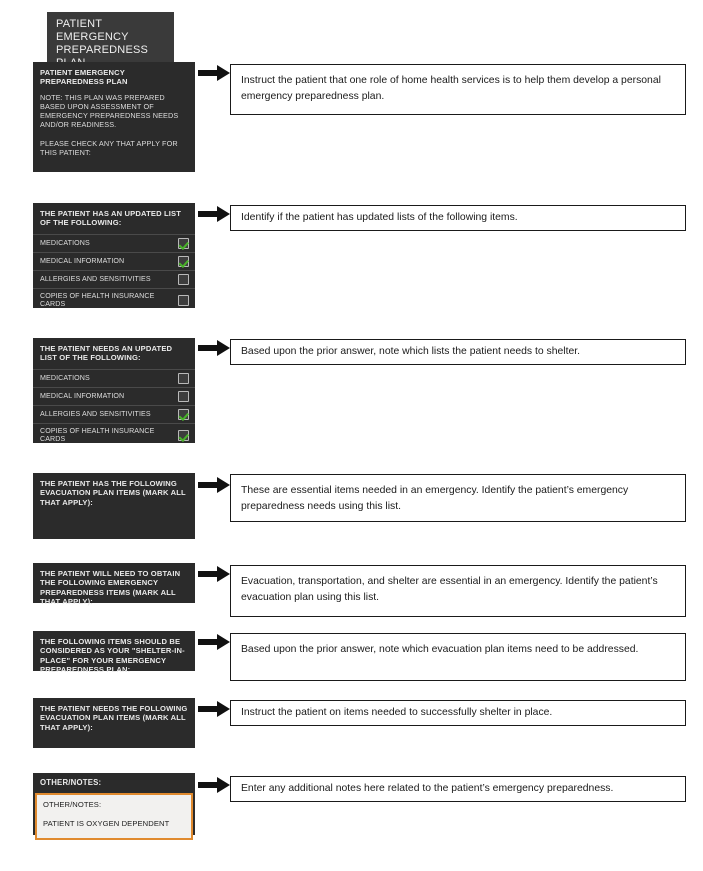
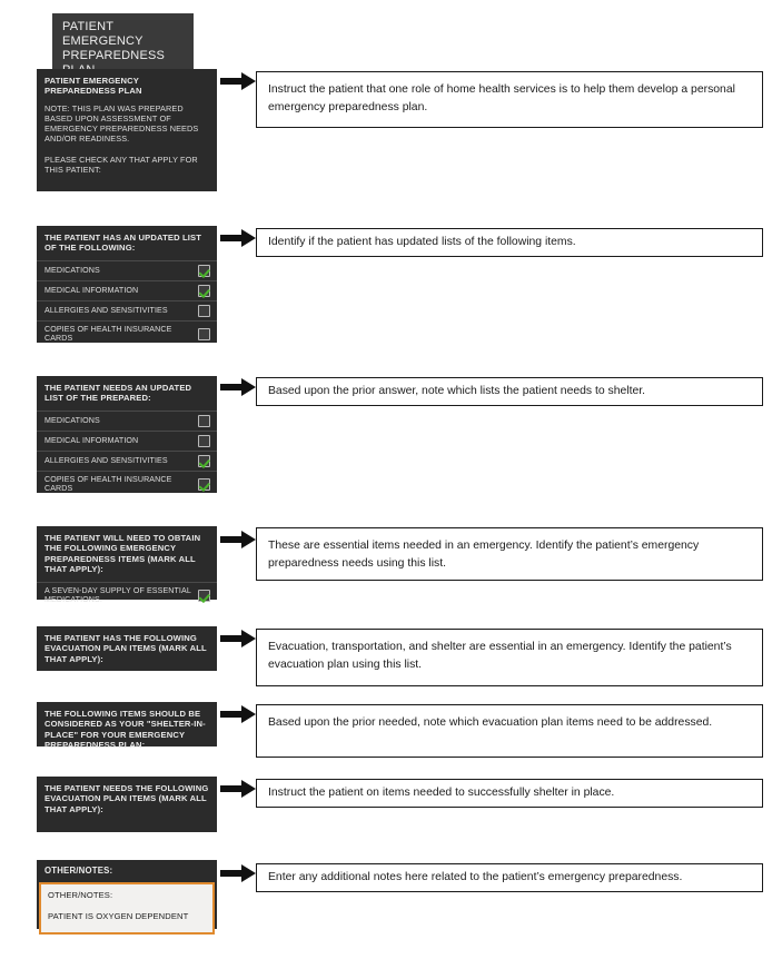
  PATIENT EMERGENCY PREPAREDNESS
  PATIENT EMERGENCY PREPAREDNESS PLAN
  NOTE: THIS PLAN WAS PREPARED BASED UPON ASSESSMENT OF EMERGENCY PREPAREDNESS NEEDS AND/OR READINESS.
  PLEASE CHECK ANY THAT APPLY FOR THIS PATIENT:
  Instruct the patient that one role of home health services is to help them develop a personal emergency preparedness plan.
  THE PATIENT HAS AN UPDATED LIST OF THE FOLLOWING:
  MEDICATIONS
  MEDICAL INFORMATION
  ALLERGIES AND SENSITIVITIES
  COPIES OF HEALTH INSURANCE CARDS
  Identify if the patient has updated lists of the following items.
- THE PATIENT NEEDS AN UPDATED LIST OF THE FOLLOWING:
+ THE PATIENT NEEDS AN UPDATED LIST OF THE PREPARED:
  MEDICATIONS
  MEDICAL INFORMATION
  ALLERGIES AND SENSITIVITIES
  COPIES OF HEALTH INSURANCE CARDS
  Based upon the prior answer, note which lists the patient needs to shelter.
- THE PATIENT HAS THE FOLLOWING EVACUATION PLAN ITEMS (MARK ALL THAT APPLY):
+ THE PATIENT WILL NEED TO OBTAIN THE FOLLOWING EMERGENCY PREPAREDNESS ITEMS (MARK ALL THAT APPLY):
+ A SEVEN-DAY SUPPLY OF ESSENTIAL MEDICATIONS.
  These are essential items needed in an emergency. Identify the patient’s emergency preparedness needs using this list.
- THE PATIENT WILL NEED TO OBTAIN THE FOLLOWING EMERGENCY PREPAREDNESS ITEMS (MARK ALL THAT APPLY):
+ THE PATIENT HAS THE FOLLOWING EVACUATION PLAN ITEMS (MARK ALL THAT APPLY):
  Evacuation, transportation, and shelter are essential in an emergency. Identify the patient’s evacuation plan using this list.
  THE FOLLOWING ITEMS SHOULD BE CONSIDERED AS YOUR "SHELTER-IN-PLACE" FOR YOUR EMERGENCY PREPAREDNESS PLAN:
- Based upon the prior answer, note which evacuation plan items need to be addressed.
+ Based upon the prior needed, note which evacuation plan items need to be addressed.
  THE PATIENT NEEDS THE FOLLOWING EVACUATION PLAN ITEMS (MARK ALL THAT APPLY):
  Instruct the patient on items needed to successfully shelter in place.
  OTHER/NOTES:
  OTHER/NOTES:
  PATIENT IS OXYGEN DEPENDENT
  Enter any additional notes here related to the patient’s emergency preparedness.
